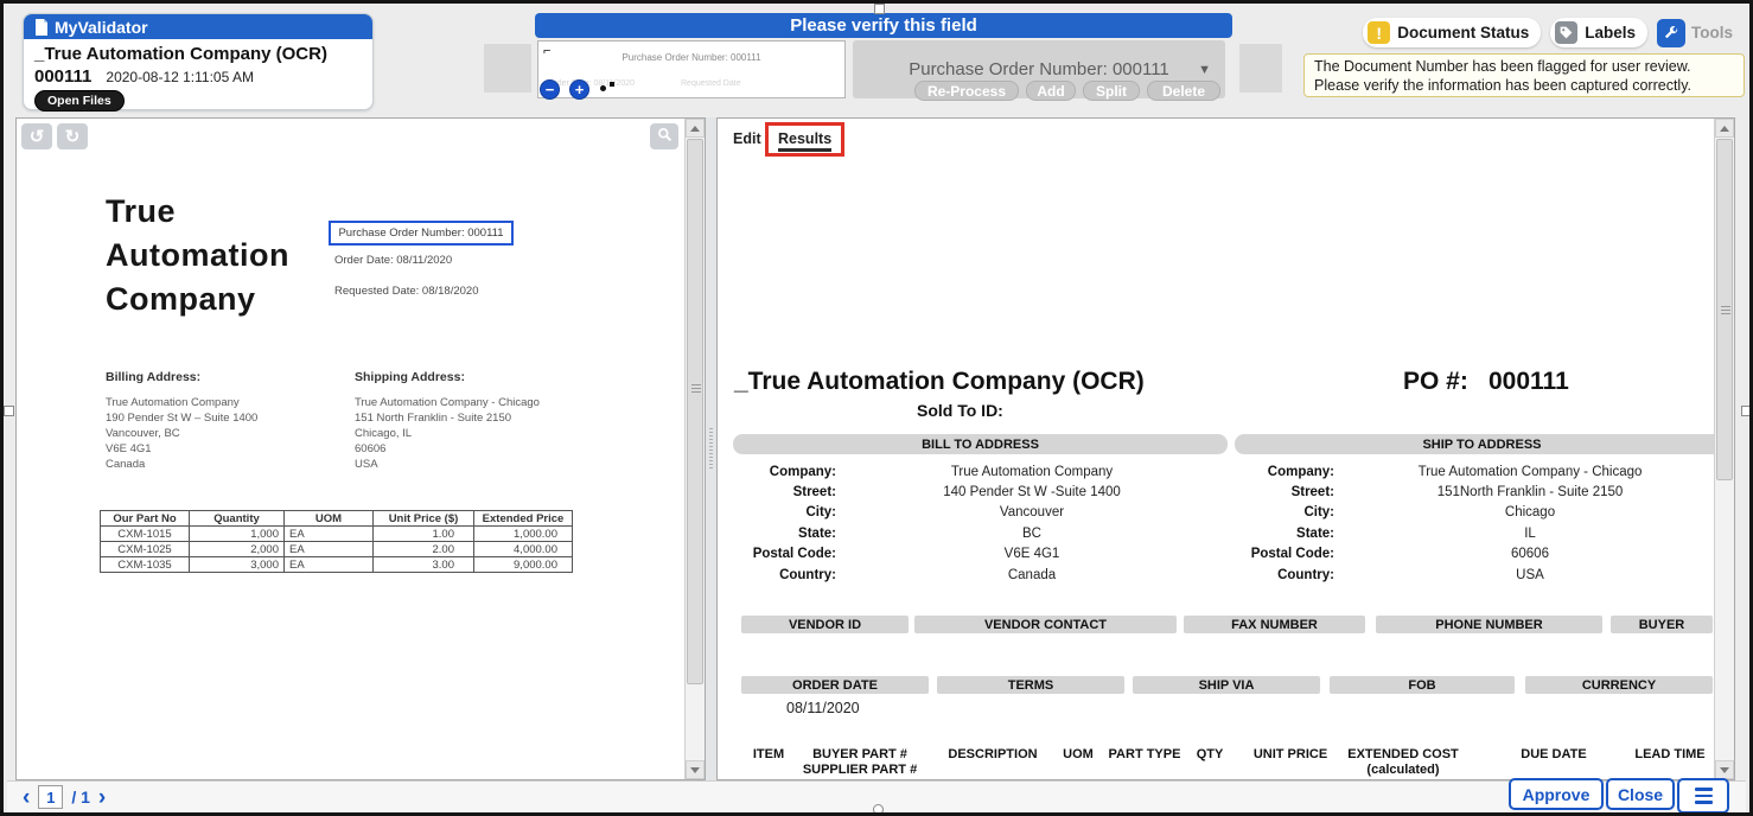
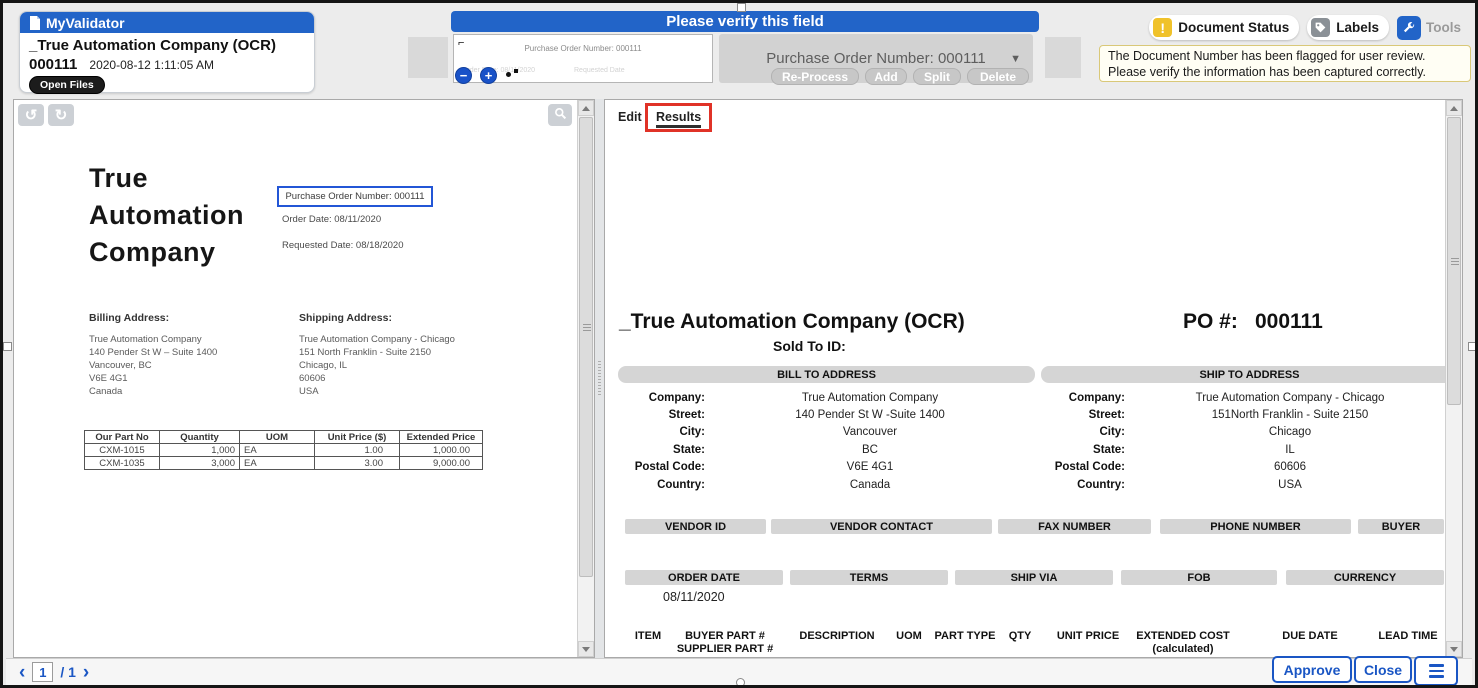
  MyValidator
  _True Automation Company (OCR)
  000111
  2020-08-12 1:11:05 AM
  Open Files
  Please verify this field
  ⌐
  Purchase Order Number: 000111
  Purchase Order Number: 000111
  ▼
  −
  +
  Re-Process
  Add
  Split
  Delete
  !
  Document Status
  Labels
  Tools
  The Document Number has been flagged for user review.
  Please verify the information has been captured correctly.
  ↺
  ↻
  True
  Automation
  Company
  Purchase Order Number: 000111
  Order Date: 08/11/2020
  Requested Date: 08/18/2020
  Billing Address:
  True Automation Company
- 190 Pender St W – Suite 1400
+ 140 Pender St W – Suite 1400
  Vancouver, BC
  V6E 4G1
  Canada
  Shipping Address:
  True Automation Company - Chicago
  151 North Franklin - Suite 2150
  Chicago, IL
  60606
  USA
  Our Part No	Quantity	UOM	Unit Price ($)	Extended Price
  CXM-1015	1,000	EA	1.00	1,000.00
- CXM-1025	2,000	EA	2.00	4,000.00
  CXM-1035	3,000	EA	3.00	9,000.00
  Edit
  Results
  _True Automation Company (OCR)
  Sold To ID:
  PO #:
  000111
  BILL TO ADDRESS
  SHIP TO ADDRESS
  Company:
  True Automation Company
  Street:
  140 Pender St W -Suite 1400
  City:
  Vancouver
  State:
  BC
  Postal Code:
  V6E 4G1
  Country:
  Canada
  Company:
  True Automation Company - Chicago
  Street:
  151North Franklin - Suite 2150
  City:
  Chicago
  State:
  IL
  Postal Code:
  60606
  Country:
  USA
  VENDOR ID
  VENDOR CONTACT
  FAX NUMBER
  PHONE NUMBER
  BUYER
  ORDER DATE
  TERMS
  SHIP VIA
  FOB
  CURRENCY
  08/11/2020
  ITEM
  BUYER PART #
  SUPPLIER PART #
  DESCRIPTION
  UOM
  PART TYPE
  QTY
  UNIT PRICE
  EXTENDED COST
  (calculated)
  DUE DATE
  LEAD TIME
  ‹
  1
  / 1
  ›
  Approve
  Close
